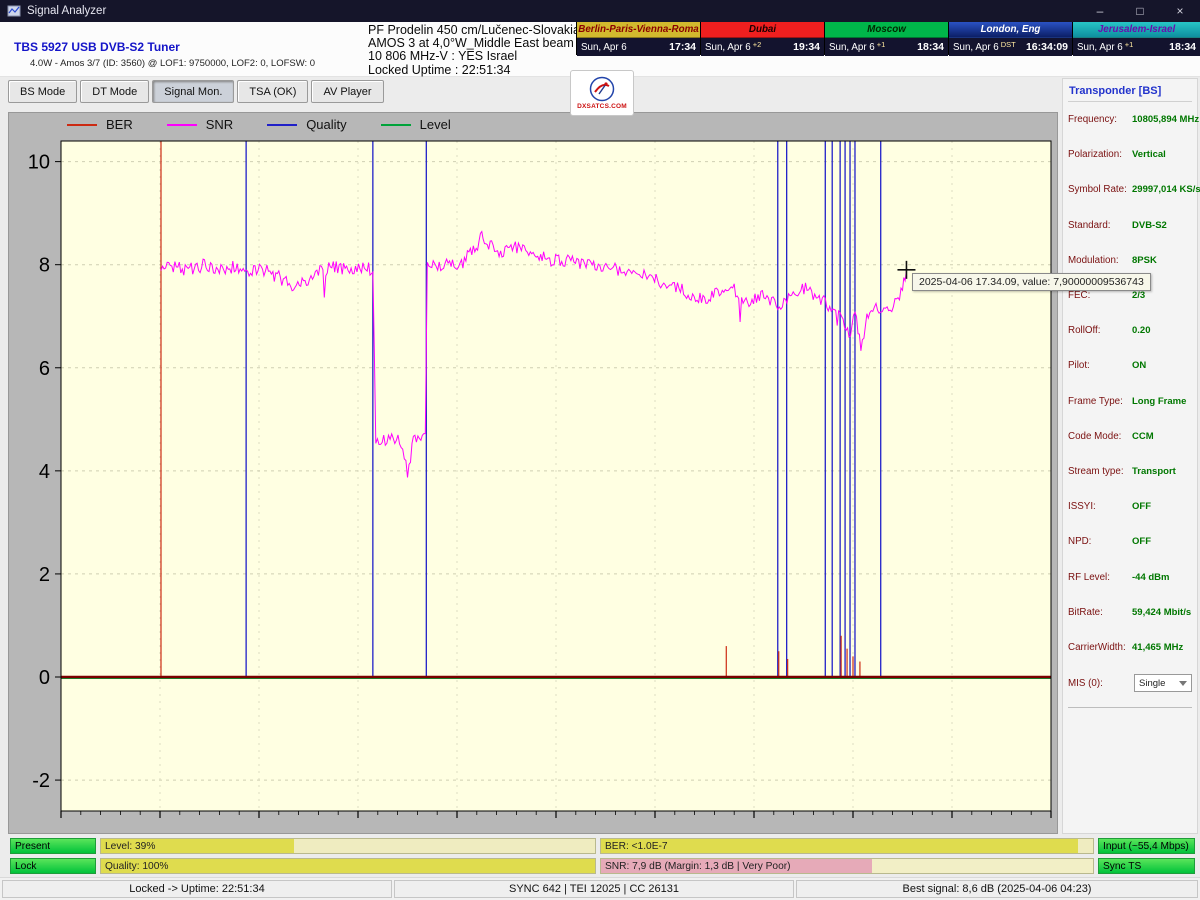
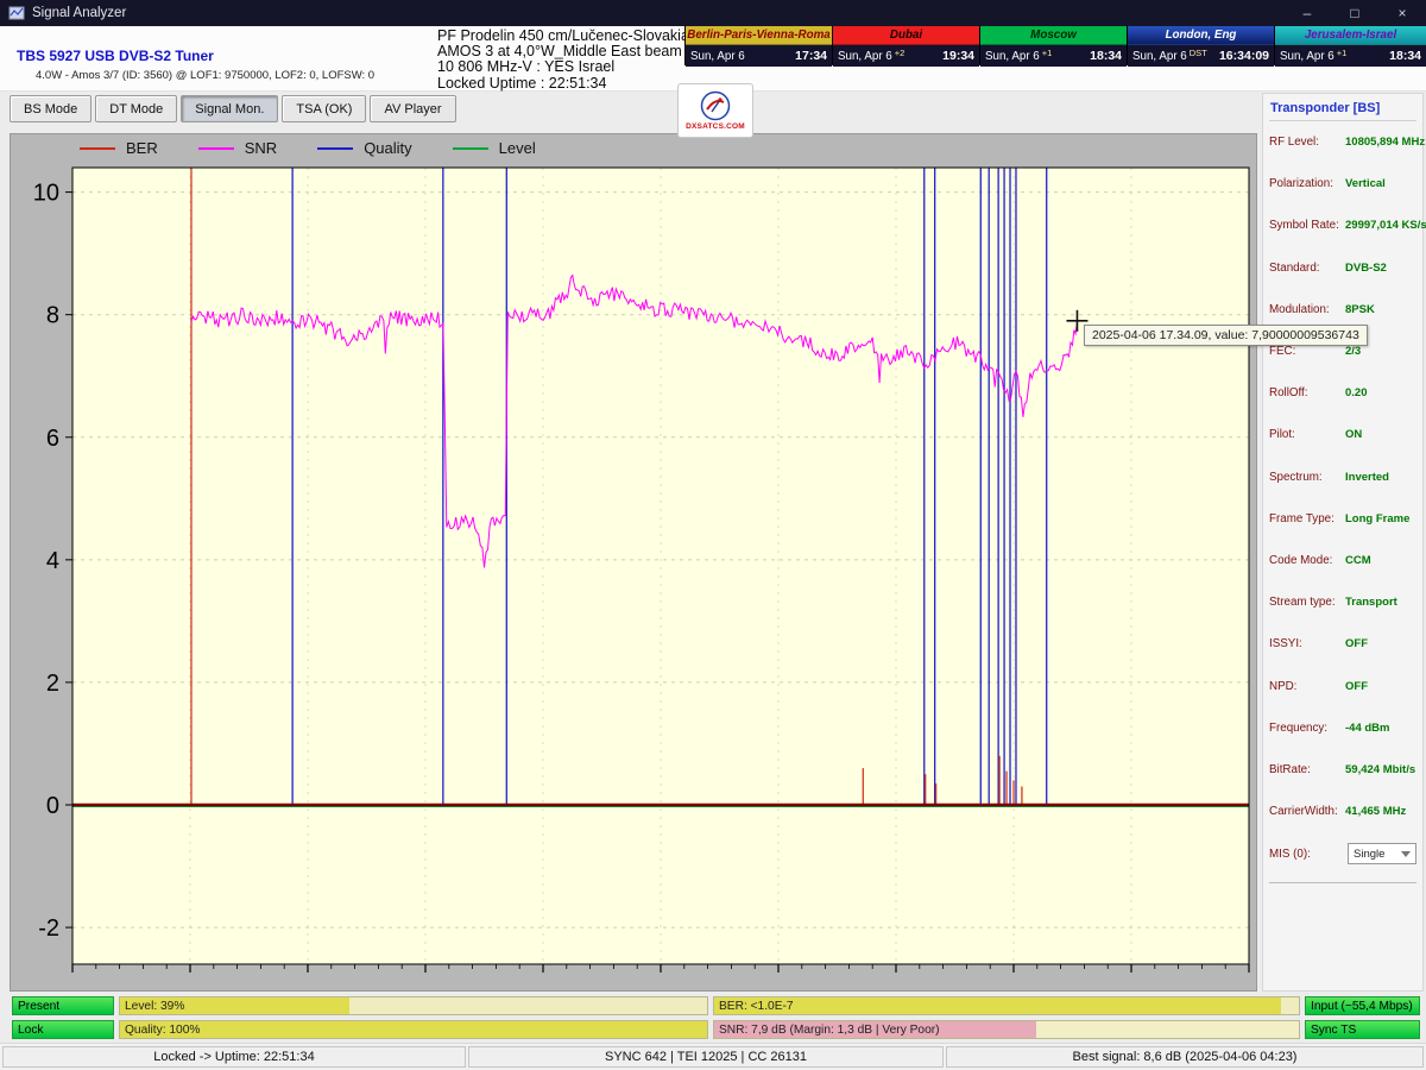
  Signal Analyzer
  –
  □
  ×
  TBS 5927 USB DVB-S2 Tuner
  4.0W - Amos 3/7 (ID: 3560) @ LOF1: 9750000, LOF2: 0, LOFSW: 0
  PF Prodelin 450 cm/Lučenec-Slovaki
  AMOS 3 at 4,0°W_Middle East beam
  10 806 MHz-V : YES Israel
  Locked Uptime : 22:51:34
  Berlin-Paris-Vienna-Roma
  Sun, Apr 6
  17:34
  Dubai
  Sun, Apr 6
  +2
  19:34
  Moscow
  Sun, Apr 6
  +1
  18:34
  London, Eng
  Sun, Apr 6
  DST
  16:34:09
  Jerusalem-Israel
  Sun, Apr 6
  +1
  18:34
  BS Mode
  DT Mode
  Signal Mon.
  TSA (OK)
  AV Player
  Transponder [BS]
- Frequency:
+ RF Level:
  10805,894 MHz
  Polarization:
  Vertical
  Symbol Rate:
  29997,014 KS/s
  Standard:
  DVB-S2
  Modulation:
  8PSK
  FEC:
  2/3
  RollOff:
  0.20
  Pilot:
  ON
+ Spectrum:
+ Inverted
  Frame Type:
  Long Frame
  Code Mode:
  CCM
  Stream type:
  Transport
  ISSYI:
  OFF
  NPD:
  OFF
- RF Level:
+ Frequency:
  -44 dBm
  BitRate:
  59,424 Mbit/s
  CarrierWidth:
  41,465 MHz
  MIS (0):
  Single
  BER
  SNR
  Quality
  Level
  10
  8
  6
  4
  2
  0
  -2
  2025-04-06 17.34.09, value: 7,90000009536743
  Present
  Level: 39%
  BER: <1.0E-7
  Input (~55,4 Mbps)
  Lock
  Quality: 100%
  SNR: 7,9 dB (Margin: 1,3 dB | Very Poor)
  Sync TS
  Locked -> Uptime: 22:51:34
  SYNC 642 | TEI 12025 | CC 26131
  Best signal: 8,6 dB (2025-04-06 04:23)
